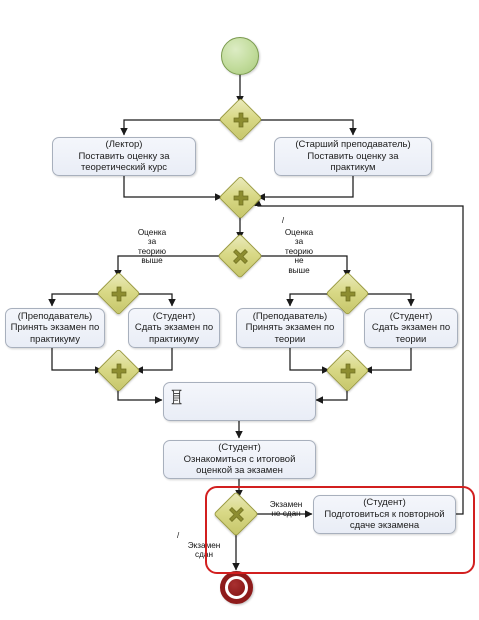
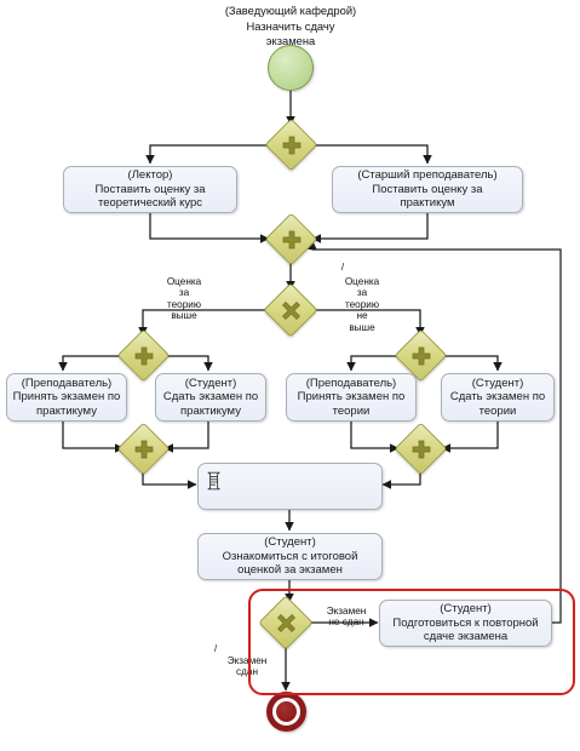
+ (Заведующий кафедрой)
+ Назначить сдачу
+ экзамена
  (Лектор)
  Поставить оценку за
  теоретический курс
  (Старший преподаватель)
  Поставить оценку за
  практикум
  (Преподаватель)
  Принять экзамен по
  практикуму
  (Студент)
  Сдать экзамен по
  практикуму
  (Преподаватель)
  Принять экзамен по
  теории
  (Студент)
  Сдать экзамен по
  теории
  (Студент)
  Ознакомиться с итоговой
  оценкой за экзамен
  (Студент)
  Подготовиться к повторной
  сдаче экзамена
  Оценка
  за
  теорию
  выше
  /
  Оценка
  за
  теорию
  не
  выше
  Экзамен
  не сдан
  /
  Экзамен
  сдан
